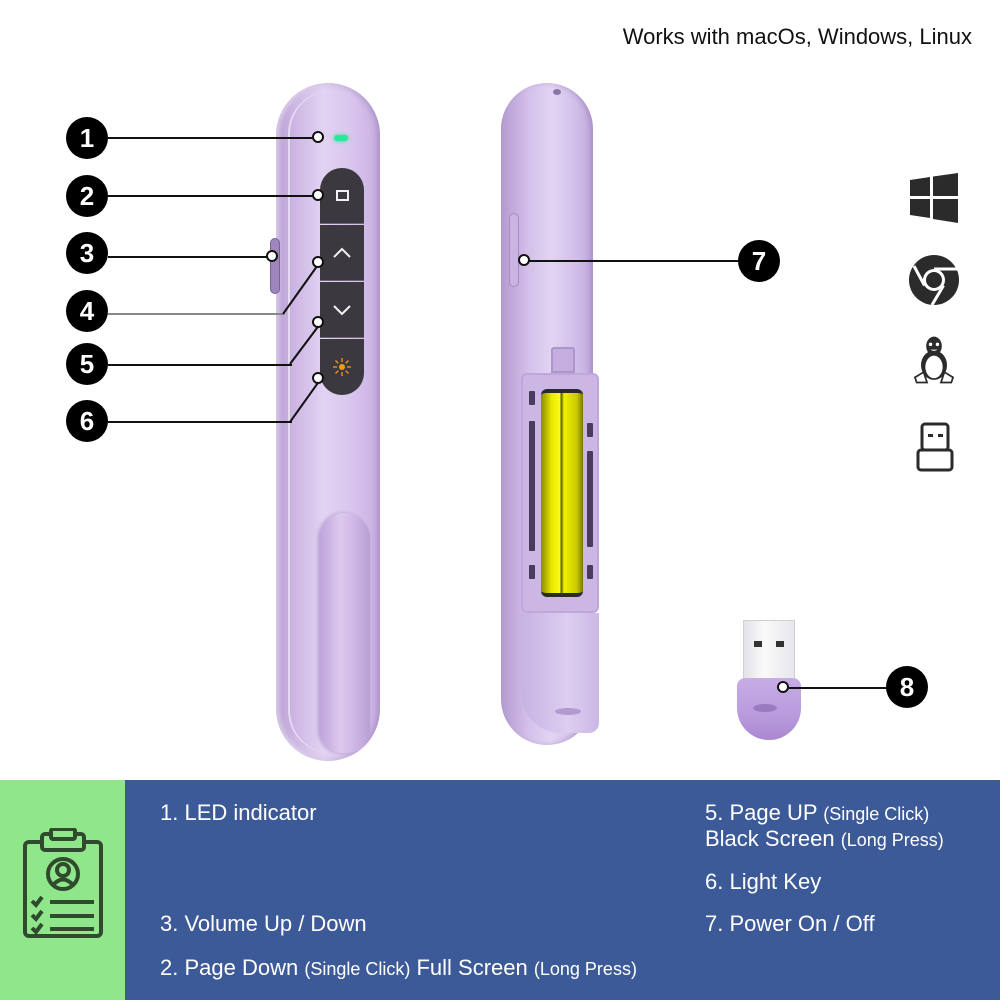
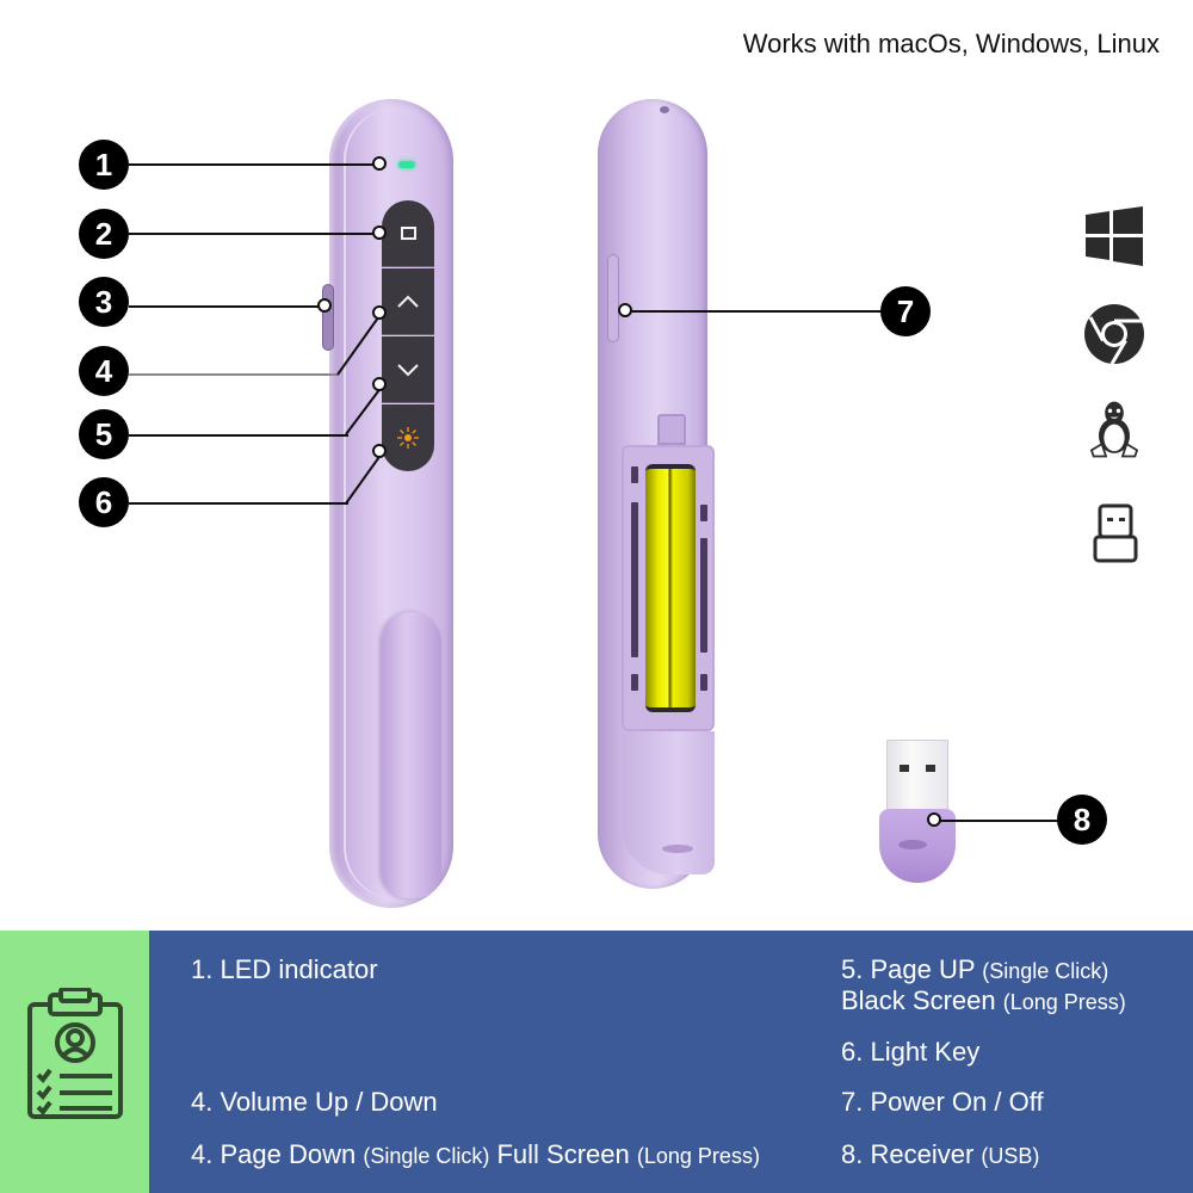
  Works with macOs, Windows, Linux
  1
  2
  3
  4
  5
  6
  7
  8
  1. LED indicator
- 3. Volume Up / Down
+ 4. Volume Up / Down
- 2. Page Down (Single Click) Full Screen (Long Press)
+ 4. Page Down (Single Click) Full Screen (Long Press)
  5. Page UP (Single Click)
  Black Screen (Long Press)
  6. Light Key
  7. Power On / Off
+ 8. Receiver (USB)
